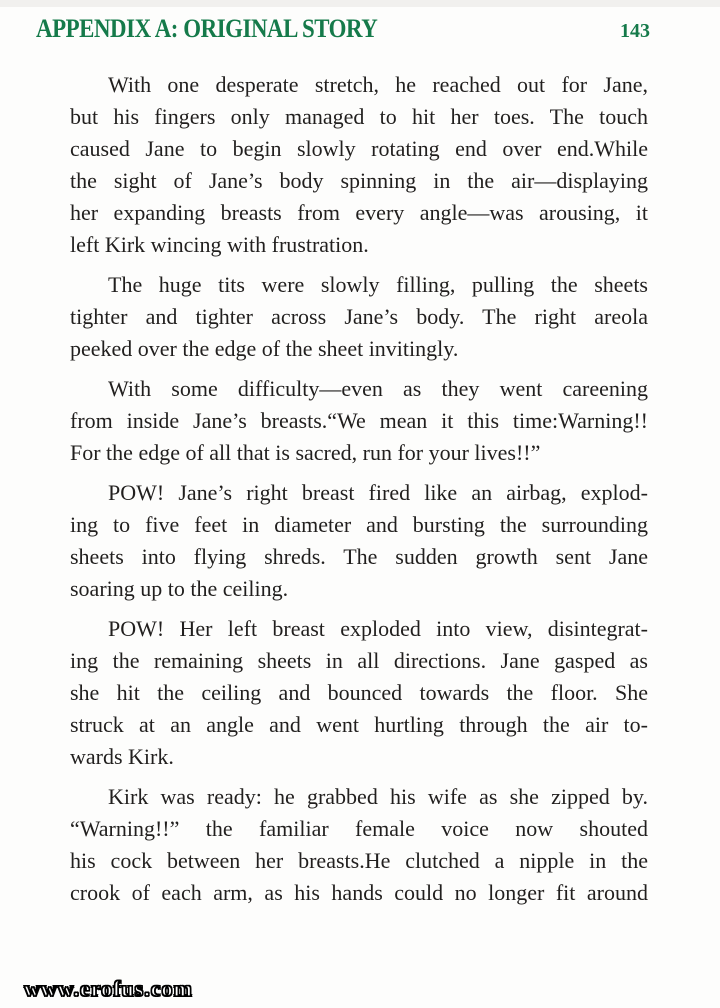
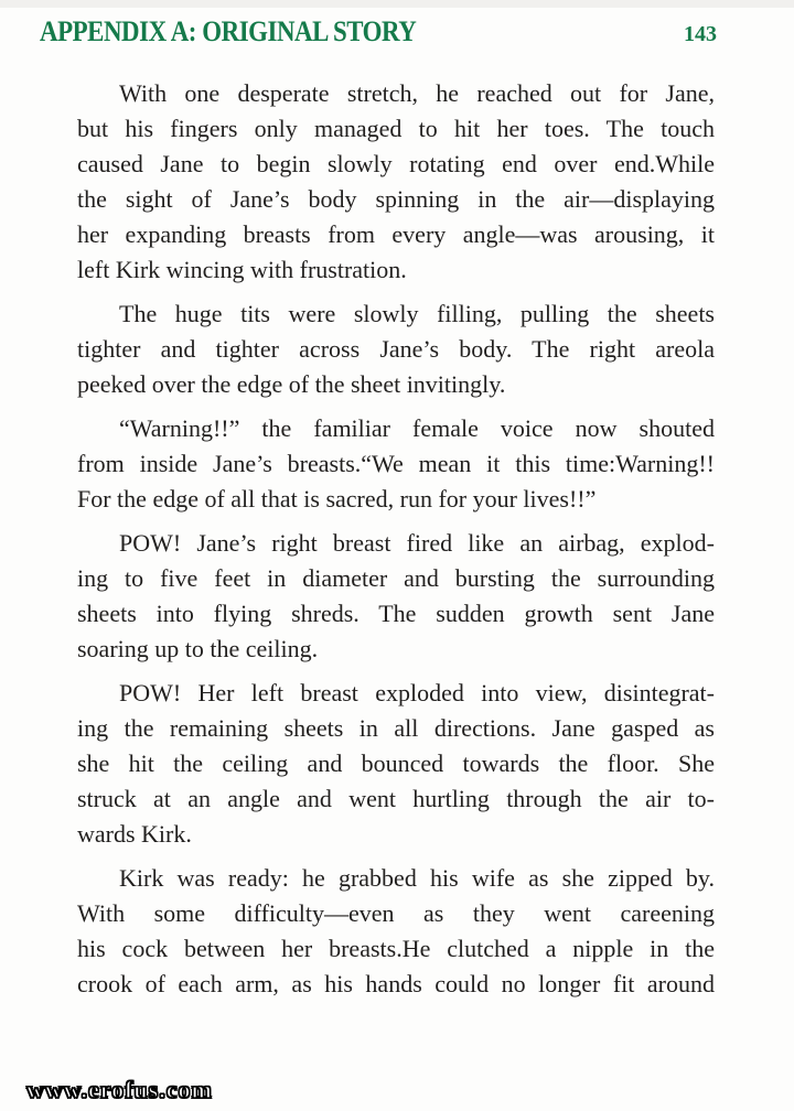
  APPENDIX A: ORIGINAL STORY
  143
  With one desperate stretch, he reached out for Jane,
  but his fingers only managed to hit her toes. The touch
  caused Jane to begin slowly rotating end over end.While
  the sight of Jane’s body spinning in the air—displaying
  her expanding breasts from every angle—was arousing, it
  left Kirk wincing with frustration.
  The huge tits were slowly filling, pulling the sheets
  tighter and tighter across Jane’s body. The right areola
  peeked over the edge of the sheet invitingly.
- With some difficulty—even as they went careening
+ “Warning!!” the familiar female voice now shouted
  from inside Jane’s breasts.“We mean it this time:Warning!!
  For the edge of all that is sacred, run for your lives!!”
  POW! Jane’s right breast fired like an airbag, explod-
  ing to five feet in diameter and bursting the surrounding
  sheets into flying shreds. The sudden growth sent Jane
  soaring up to the ceiling.
  POW! Her left breast exploded into view, disintegrat-
  ing the remaining sheets in all directions. Jane gasped as
  she hit the ceiling and bounced towards the floor. She
  struck at an angle and went hurtling through the air to-
  wards Kirk.
  Kirk was ready: he grabbed his wife as she zipped by.
- “Warning!!” the familiar female voice now shouted
+ With some difficulty—even as they went careening
  his cock between her breasts.He clutched a nipple in the
  crook of each arm, as his hands could no longer fit around
  www.erofus.com
